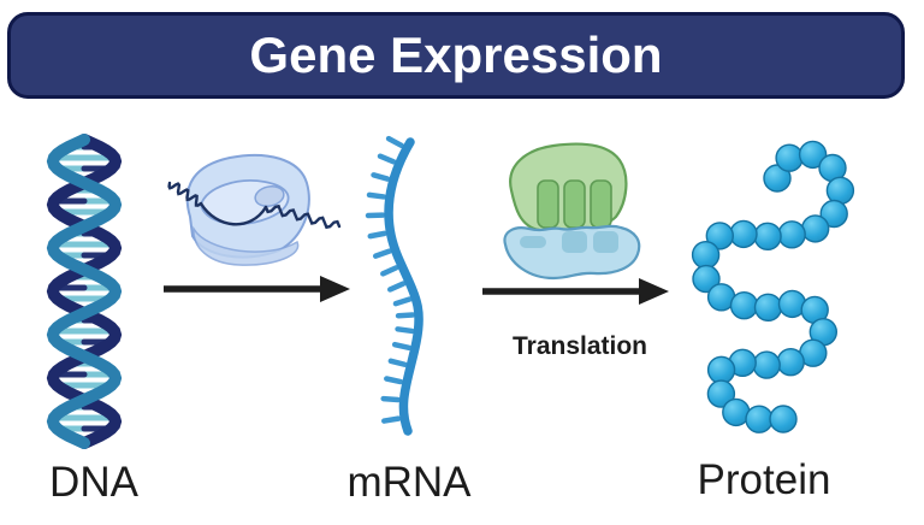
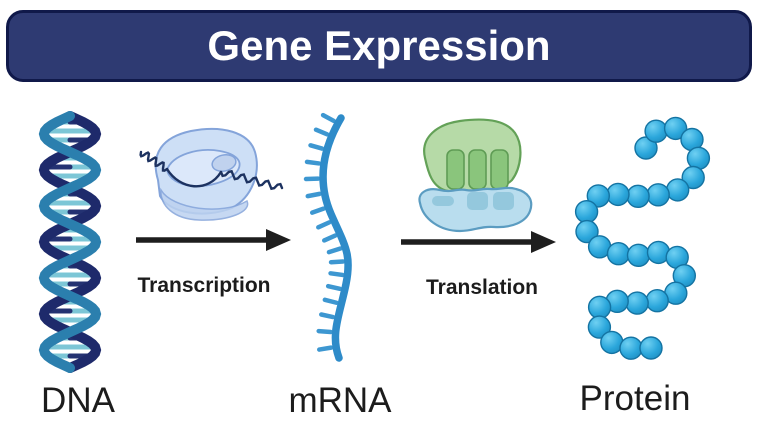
  Gene Expression
+ Transcription
  Translation
  DNA
  mRNA
  Protein
